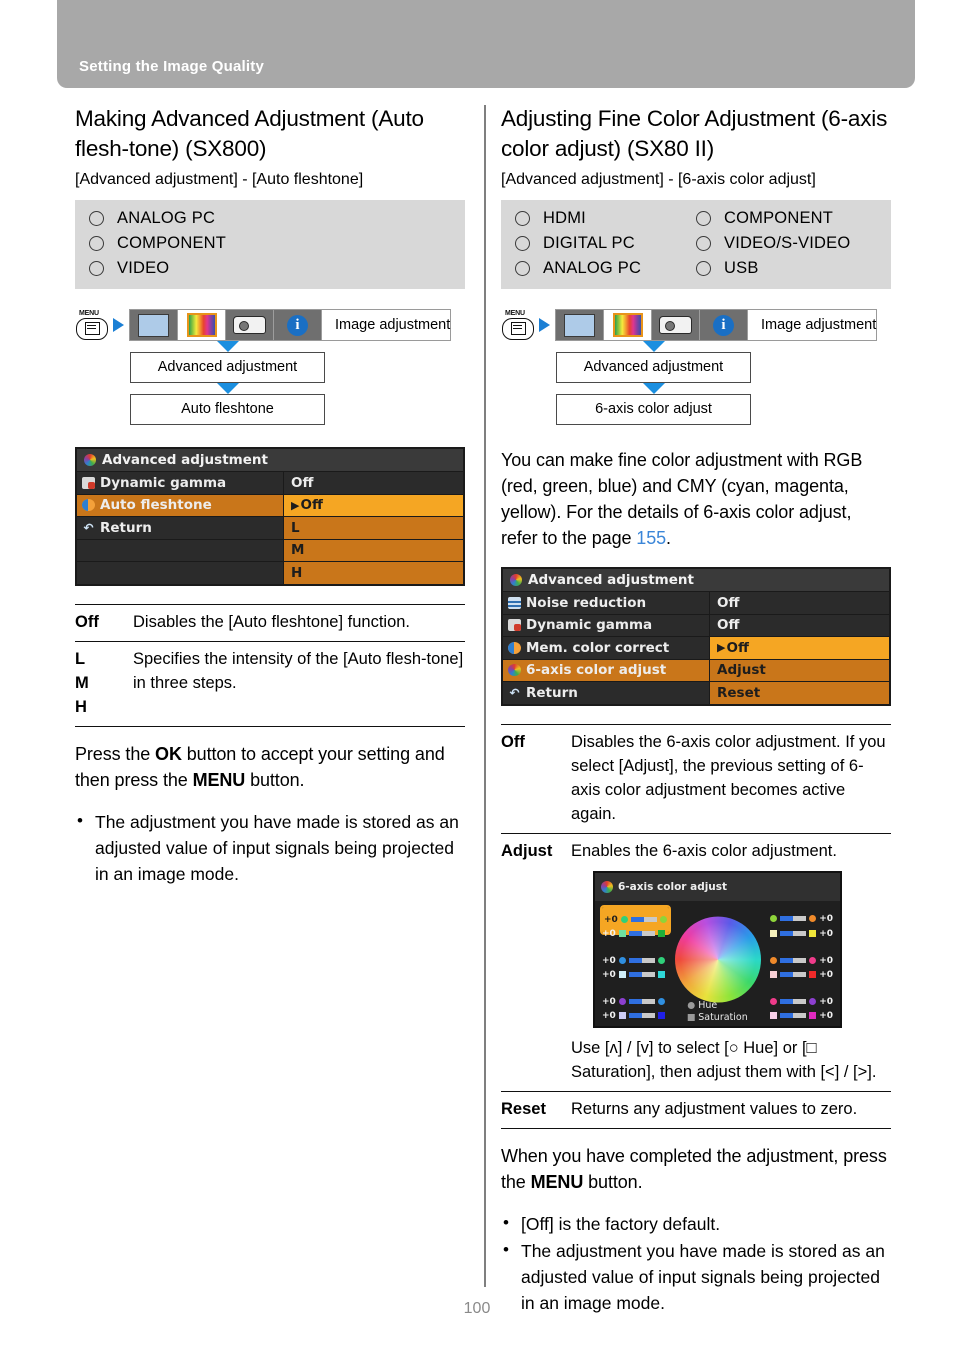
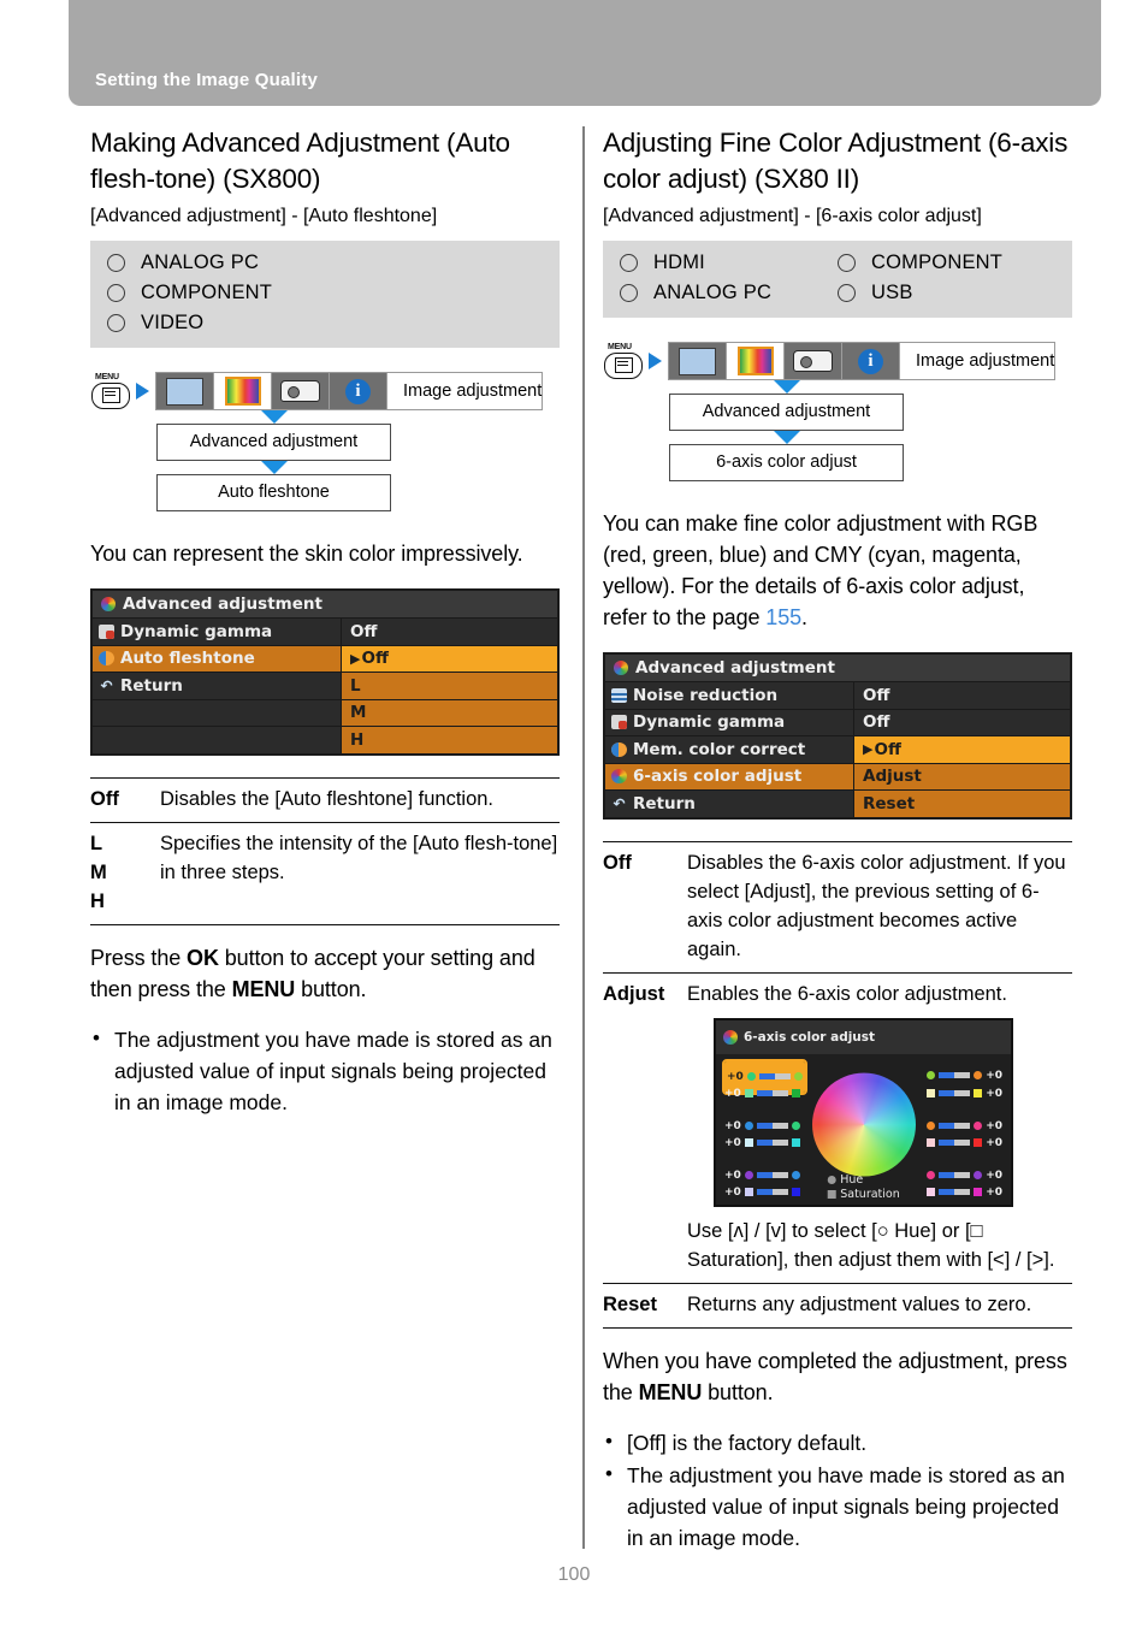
  Setting the Image Quality
  Making Advanced Adjustment (Auto flesh-tone) (SX800)
  [Advanced adjustment] - [Auto fleshtone]
  ANALOG PC
  COMPONENT
  VIDEO
  i
  Image adjustment
  Advanced adjustment
  Auto fleshtone
+ You can represent the skin color impressively.
  Advanced adjustment
  Dynamic gamma
  Off
  Auto fleshtone
  ▶
  Off
  ↶
  Return
  L
  M
  H
  Off	Disables the [Auto fleshtone] function.
  L M H	Specifies the intensity of the [Auto flesh-tone] in three steps.
  Press the OK button to accept your setting and then press the MENU button.
  The adjustment you have made is stored as an adjusted value of input signals being projected in an image mode.
  Adjusting Fine Color Adjustment (6-axis color adjust) (SX80 II)
  [Advanced adjustment] - [6-axis color adjust]
  HDMI
  COMPONENT
- DIGITAL PC
- VIDEO/S-VIDEO
  ANALOG PC
  USB
  i
  Image adjustment
  Advanced adjustment
  6-axis color adjust
  You can make fine color adjustment with RGB (red, green, blue) and CMY (cyan, magenta, yellow). For the details of 6-axis color adjust, refer to the page 155.
  Advanced adjustment
  Noise reduction
  Off
  Dynamic gamma
  Off
  Mem. color correct
  ▶
  Off
  6-axis color adjust
  Adjust
  ↶
  Return
  Reset
  Off	Disables the 6-axis color adjustment. If you select [Adjust], the previous setting of 6-axis color adjustment becomes active again.
  Adjust	Enables the 6-axis color adjustment. 6-axis color adjust +0 +0 +0 +0 +0 +0 +0 +0 +0 +0 +0 +0 Hue Saturation Use [ʌ] / [v] to select [○ Hue] or [□ Saturation], then adjust them with [<] / [>].
  Reset	Returns any adjustment values to zero.
  When you have completed the adjustment, press the MENU button.
  [Off] is the factory default.
  The adjustment you have made is stored as an adjusted value of input signals being projected in an image mode.
  100
